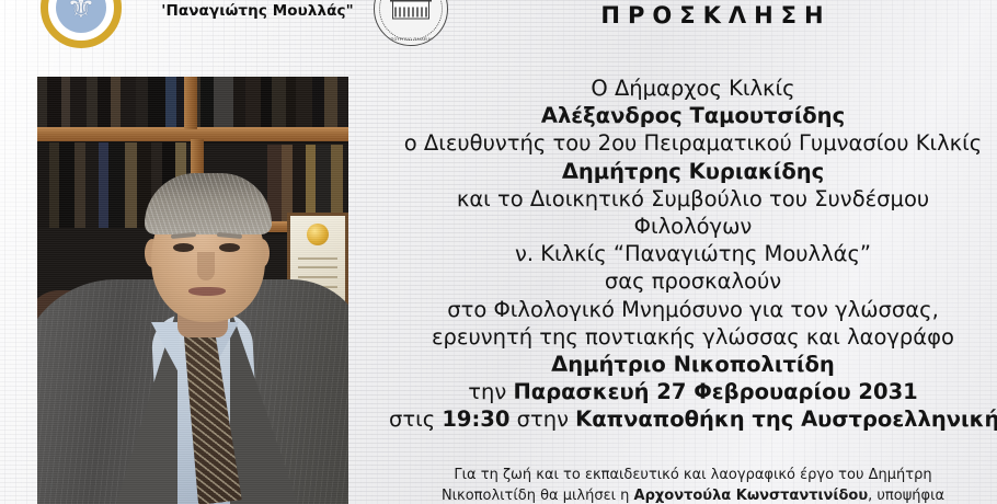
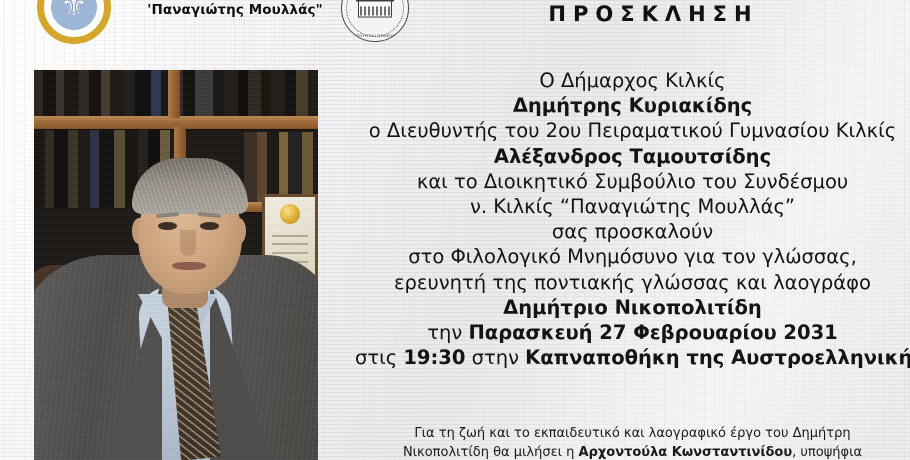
  ⚜
  'Παναγιώτης Μουλλάς"
  ΠΡΟΣΚΛΗΣΗ
  Ο Δήμαρχος Κιλκίς
- Αλέξανδρος Ταμουτσίδης
+ Δημήτρης Κυριακίδης
  ο Διευθυντής του 2ου Πειραματικού Γυμνασίου Κιλκίς
- Δημήτρης Κυριακίδης
+ Αλέξανδρος Ταμουτσίδης
  και το Διοικητικό Συμβούλιο του Συνδέσμου
- Φιλολόγων
  ν. Κιλκίς “Παναγιώτης Μουλλάς”
  σας προσκαλούν
  στο Φιλολογικό Μνημόσυνο για τον γλώσσας,
  ερευνητή της ποντιακής γλώσσας και λαογράφο
  Δημήτριο Νικοπολιτίδη
  την Παρασκευή 27 Φεβρουαρίου 2031
  στις 19:30 στην Καπναποθήκη της Αυστροελληνική
  Για τη ζωή και το εκπαιδευτικό και λαογραφικό έργο του Δημήτρη
  Νικοπολιτίδη θα μιλήσει η Αρχοντούλα Κωνσταντινίδου, υποψήφια
